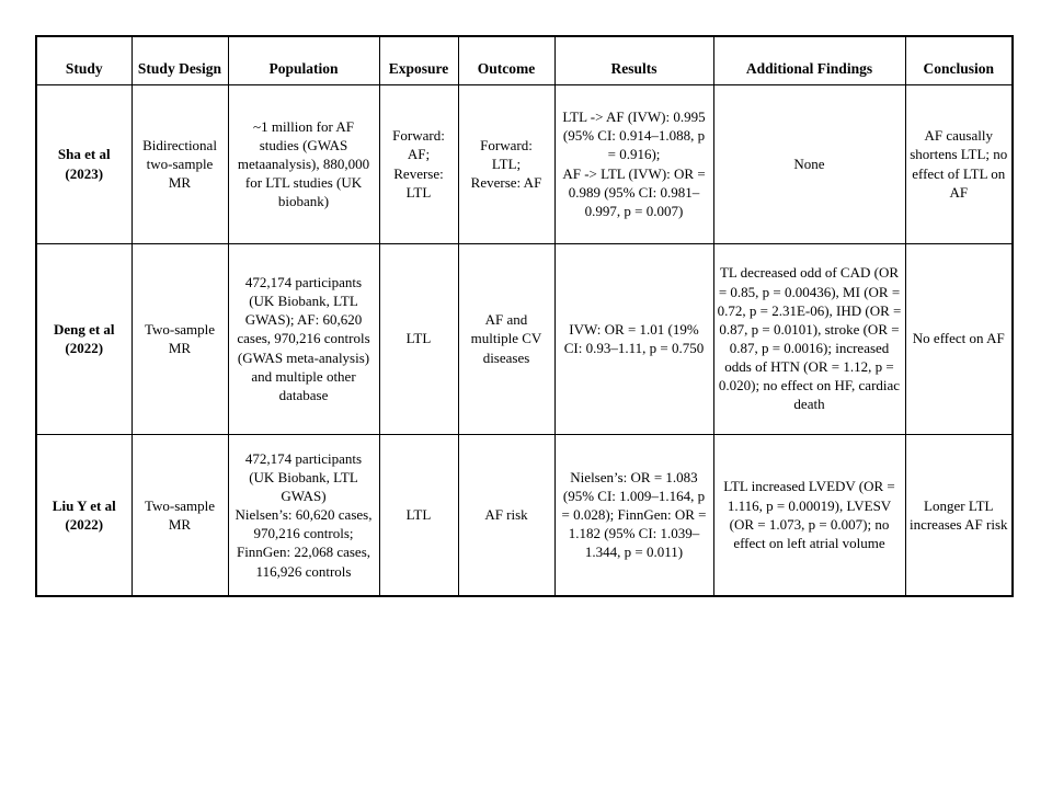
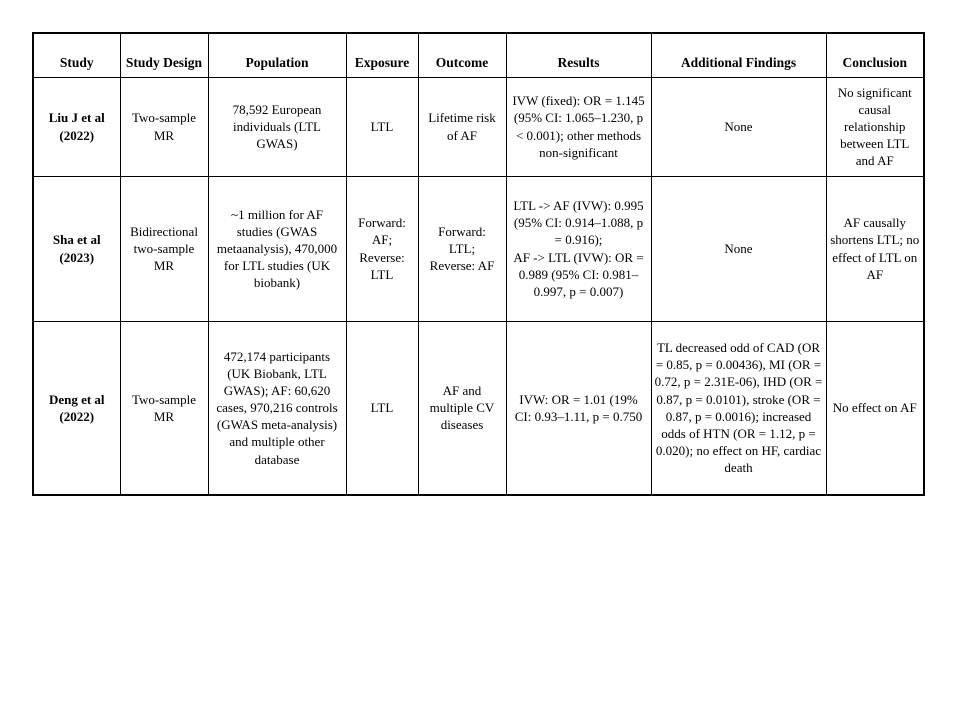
  Study	Study Design	Population	Exposure	Outcome	Results	Additional Findings	Conclusion
+ Liu J et al (2022)	Two-sample MR	78,592 European individuals (LTL GWAS)	LTL	Lifetime risk of AF	IVW (fixed): OR = 1.145 (95% CI: 1.065–1.230, p < 0.001); other methods non-significant	None	No significant causal relationship between LTL and AF
- Sha et al (2023)	Bidirectional two-sample MR	~1 million for AF studies (GWAS metaanalysis), 880,000 for LTL studies (UK biobank)	Forward: AF; Reverse: LTL	Forward: LTL; Reverse: AF	LTL -> AF (IVW): 0.995 (95% CI: 0.914–1.088, p = 0.916); AF -> LTL (IVW): OR = 0.989 (95% CI: 0.981–0.997, p = 0.007)	None	AF causally shortens LTL; no effect of LTL on AF
+ Sha et al (2023)	Bidirectional two-sample MR	~1 million for AF studies (GWAS metaanalysis), 470,000 for LTL studies (UK biobank)	Forward: AF; Reverse: LTL	Forward: LTL; Reverse: AF	LTL -> AF (IVW): 0.995 (95% CI: 0.914–1.088, p = 0.916); AF -> LTL (IVW): OR = 0.989 (95% CI: 0.981–0.997, p = 0.007)	None	AF causally shortens LTL; no effect of LTL on AF
  Deng et al (2022)	Two-sample MR	472,174 participants (UK Biobank, LTL GWAS); AF: 60,620 cases, 970,216 controls (GWAS meta-analysis) and multiple other database	LTL	AF and multiple CV diseases	IVW: OR = 1.01 (19% CI: 0.93–1.11, p = 0.750	TL decreased odd of CAD (OR = 0.85, p = 0.00436), MI (OR = 0.72, p = 2.31E-06), IHD (OR = 0.87, p = 0.0101), stroke (OR = 0.87, p = 0.0016); increased odds of HTN (OR = 1.12, p = 0.020); no effect on HF, cardiac death	No effect on AF
- Liu Y et al (2022)	Two-sample MR	472,174 participants (UK Biobank, LTL GWAS) Nielsen’s: 60,620 cases, 970,216 controls; FinnGen: 22,068 cases, 116,926 controls	LTL	AF risk	Nielsen’s: OR = 1.083 (95% CI: 1.009–1.164, p = 0.028); FinnGen: OR = 1.182 (95% CI: 1.039–1.344, p = 0.011)	LTL increased LVEDV (OR = 1.116, p = 0.00019), LVESV (OR = 1.073, p = 0.007); no effect on left atrial volume	Longer LTL increases AF risk
